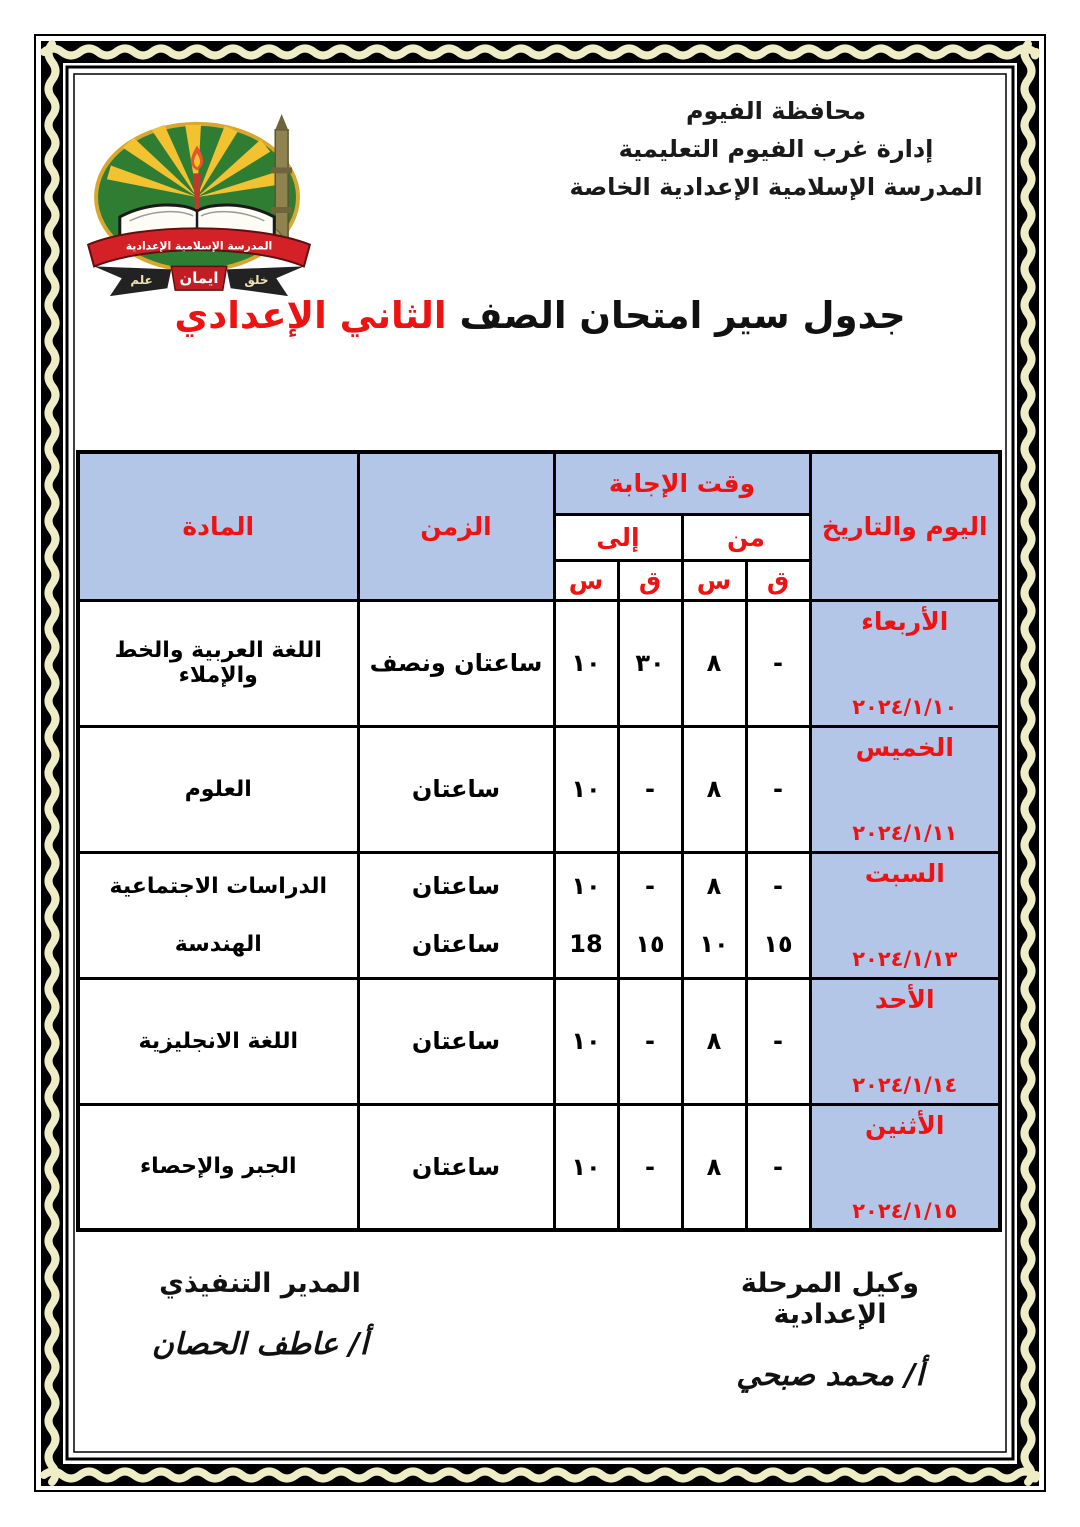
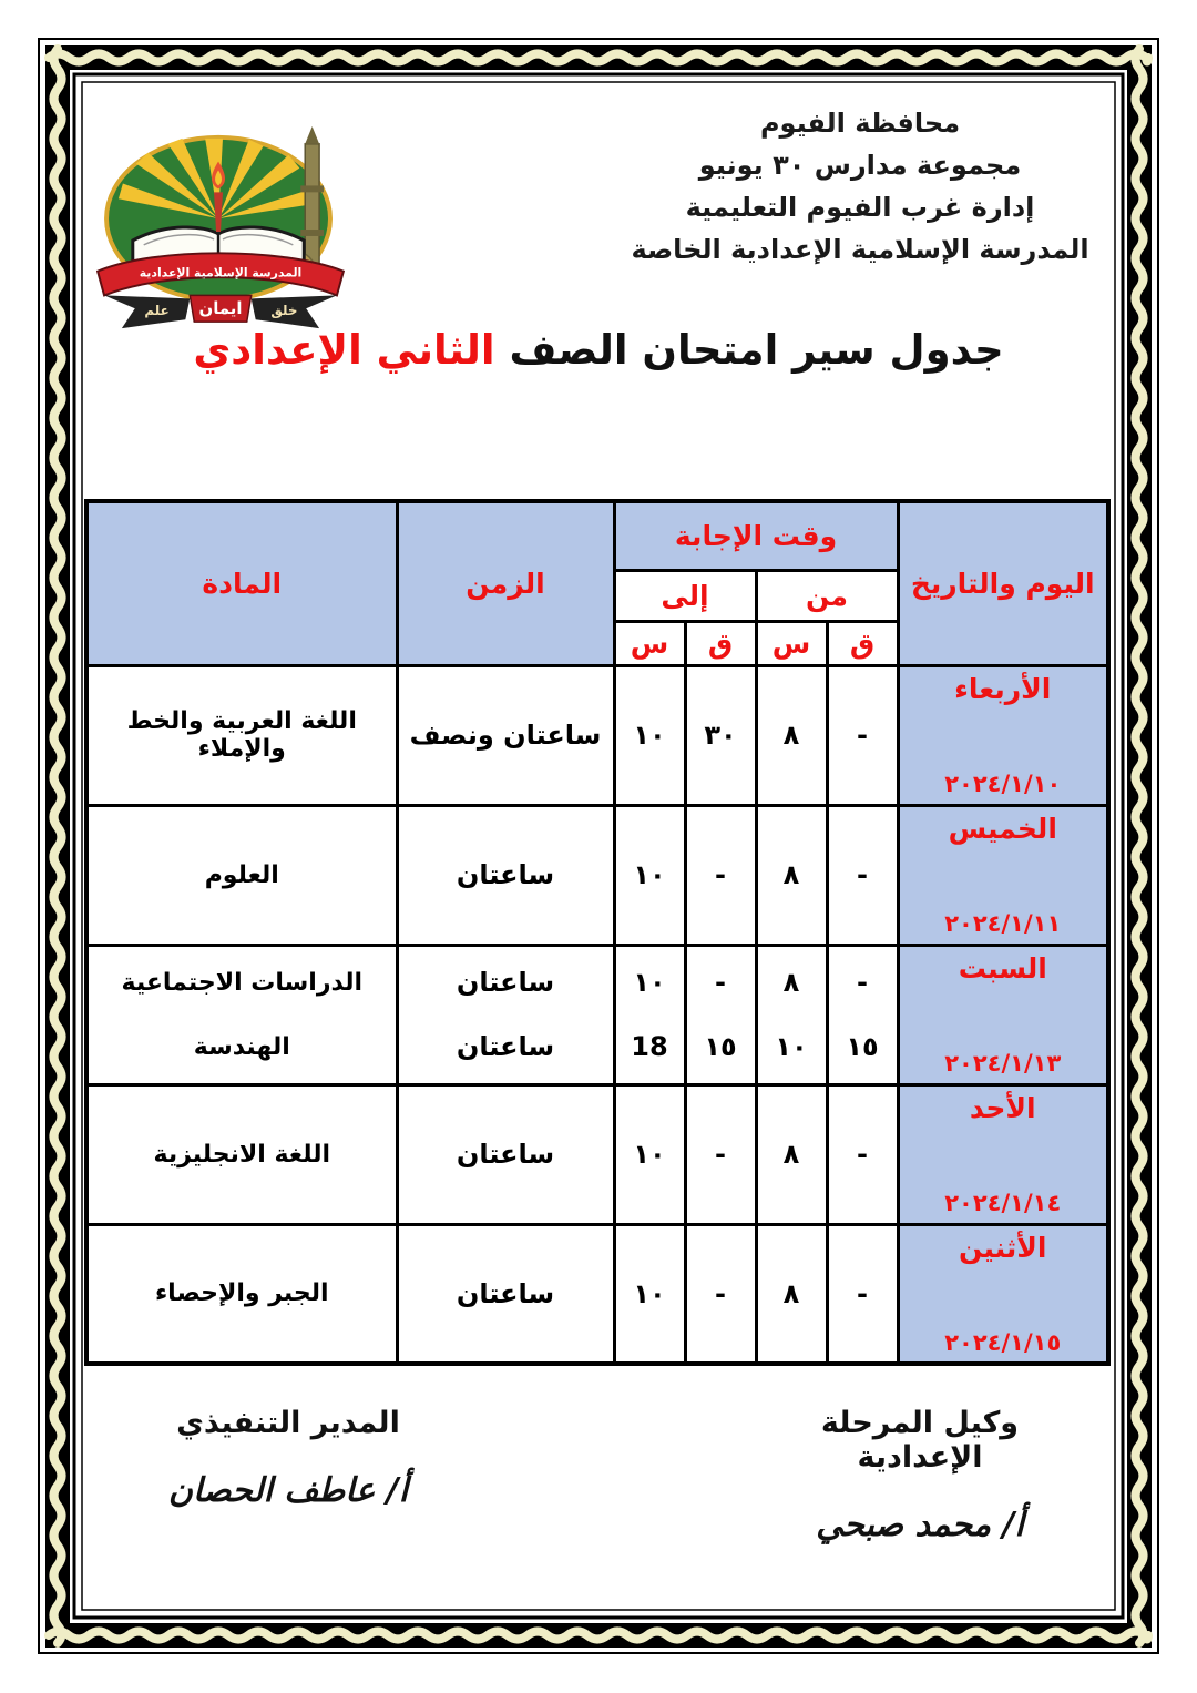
  المدرسة الإسلامية الإعدادية
  ايمان
  خلق
  علم
  محافظة الفيوم
+ مجموعة مدارس ٣٠ يونيو
  إدارة غرب الفيوم التعليمية
  المدرسة الإسلامية الإعدادية الخاصة
  جدول سير امتحان الصف الثاني الإعدادي
  اليوم والتاريخ	وقت الإجابة	الزمن	المادة
  من	إلى
  ق	س	ق	س
  الأربعاء٢٠٢٤/١/١٠	-	٨	٣٠	١٠	ساعتان ونصف	اللغة العربية والخط والإملاء
  الخميس٢٠٢٤/١/١١	-	٨	-	١٠	ساعتان	العلوم
  السبت٢٠٢٤/١/١٣	-١٥	٨١٠	-١٥	١٠18	ساعتانساعتان	الدراسات الاجتماعيةالهندسة
  الأحد٢٠٢٤/١/١٤	-	٨	-	١٠	ساعتان	اللغة الانجليزية
  الأثنين٢٠٢٤/١/١٥	-	٨	-	١٠	ساعتان	الجبر والإحصاء
  وكيل المرحلة الإعدادية
  أ/ محمد صبحي
  المدير التنفيذي
  أ/ عاطف الحصان
